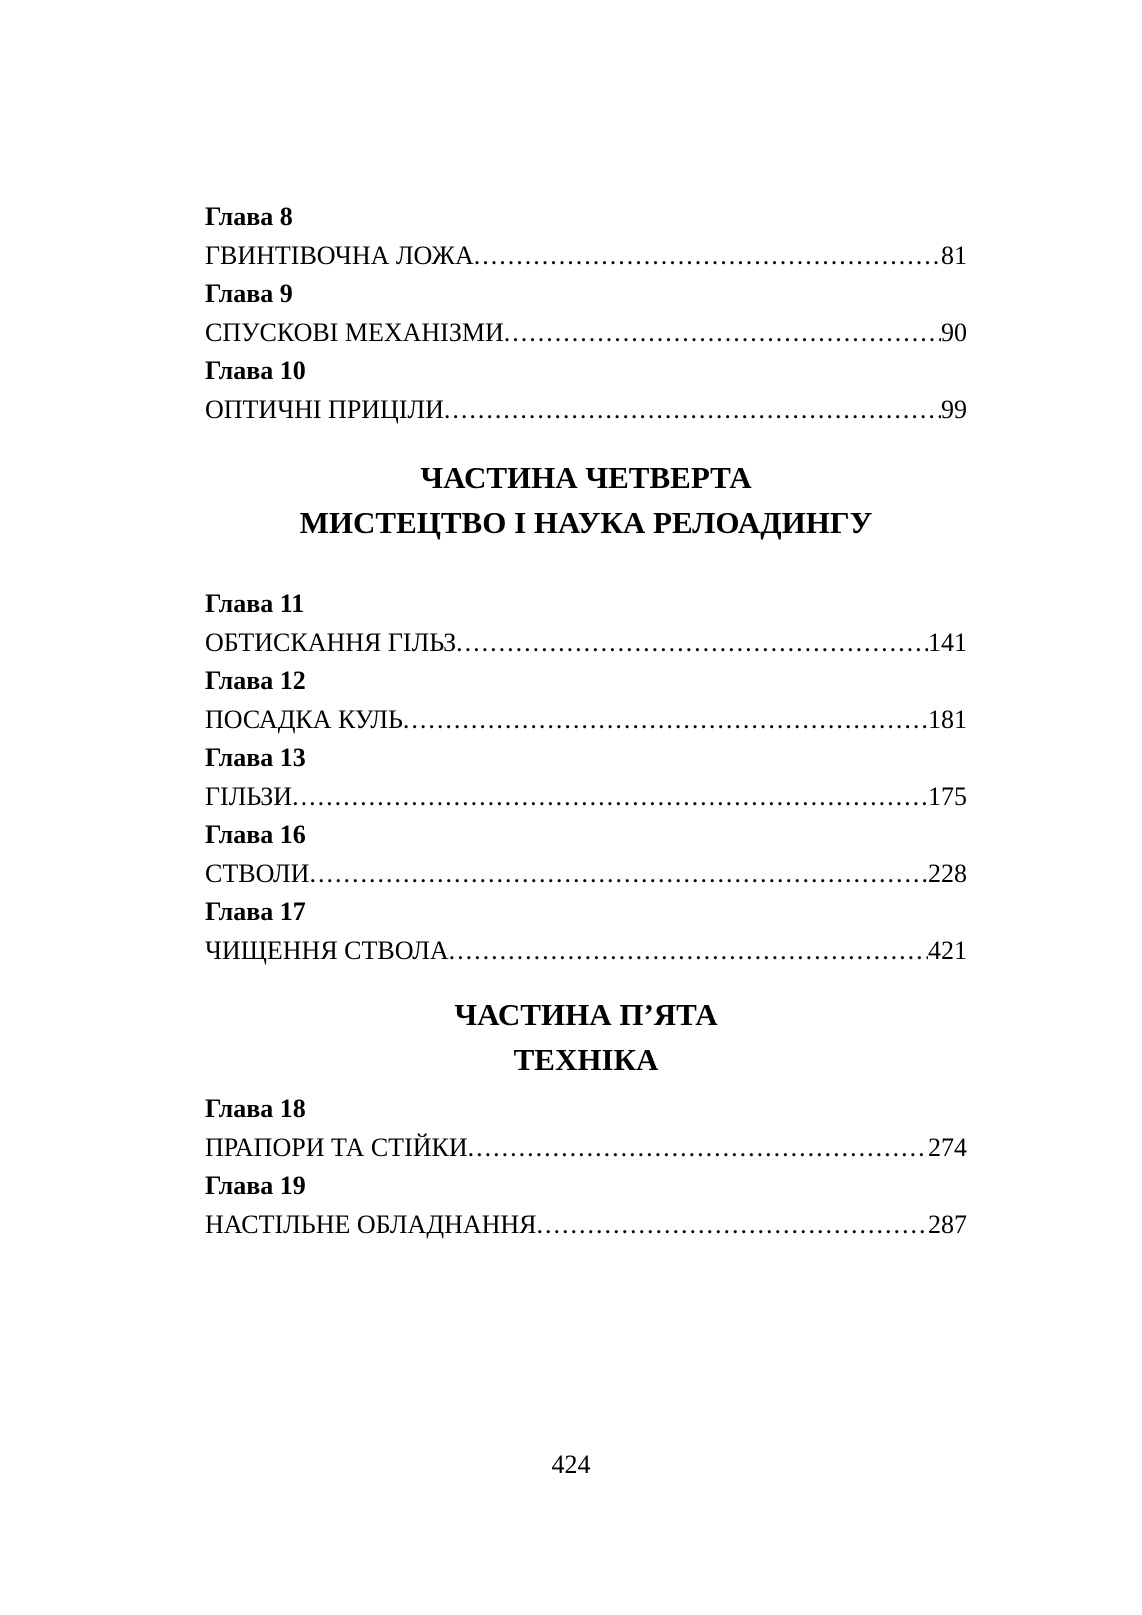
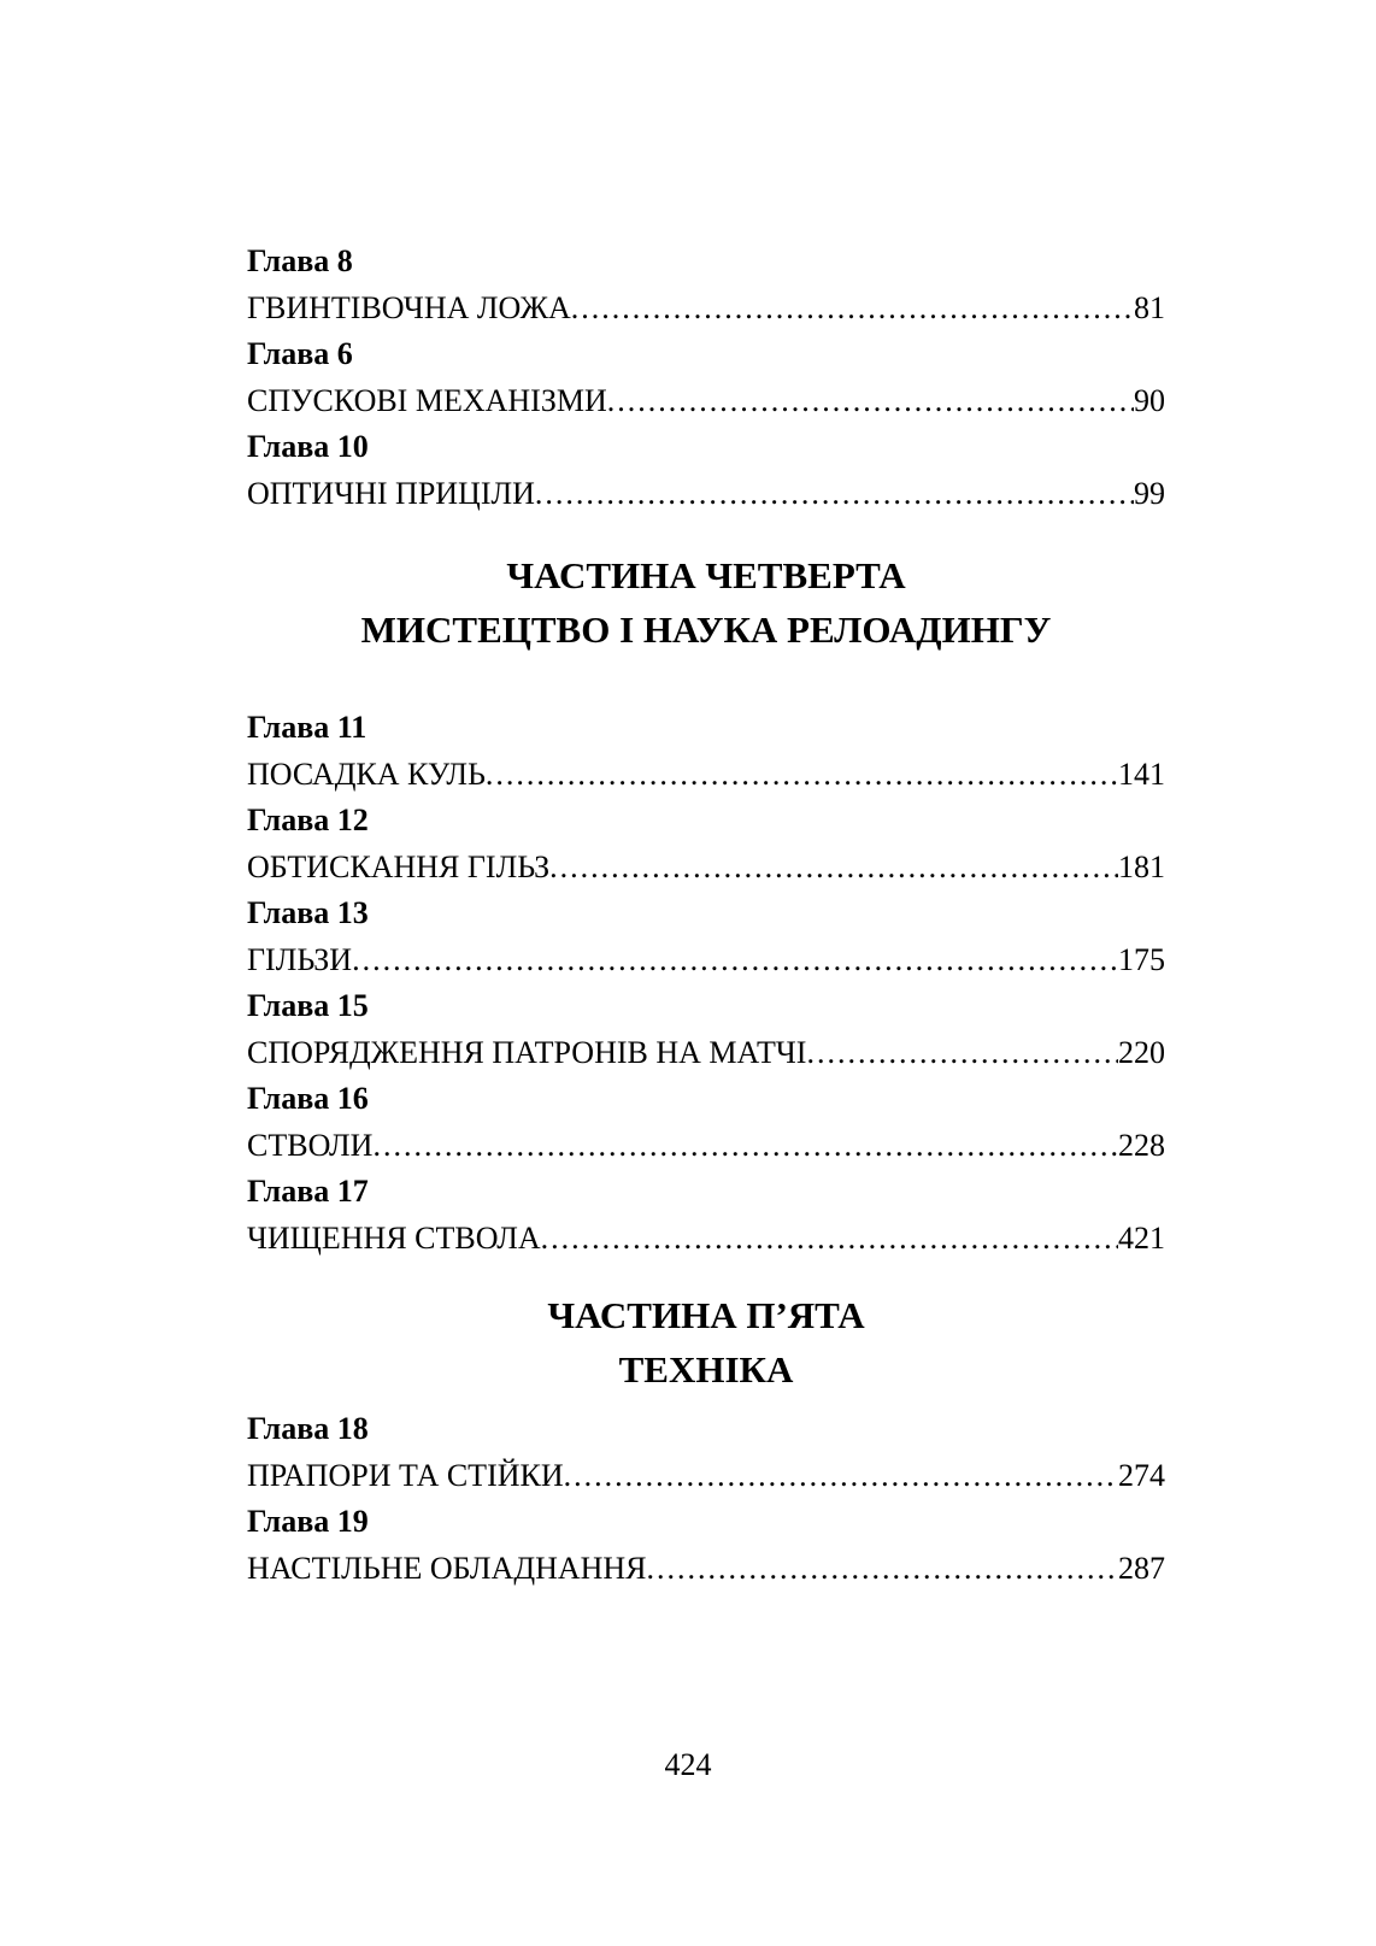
  Глава 8
  ГВИНТІВОЧНА ЛОЖА
  81
- Глава 9
+ Глава 6
  СПУСКОВІ МЕХАНІЗМИ
  90
  Глава 10
  ОПТИЧНІ ПРИЦІЛИ
  99
  ЧАСТИНА ЧЕТВЕРТА
  МИСТЕЦТВО І НАУКА РЕЛОАДИНГУ
  Глава 11
- ОБТИСКАННЯ ГІЛЬЗ
+ ПОСАДКА КУЛЬ
  141
  Глава 12
- ПОСАДКА КУЛЬ
+ ОБТИСКАННЯ ГІЛЬЗ
  181
  Глава 13
  ГІЛЬЗИ
  175
+ Глава 15
+ СПОРЯДЖЕННЯ ПАТРОНІВ НА МАТЧІ
+ 220
  Глава 16
  СТВОЛИ
  228
  Глава 17
  ЧИЩЕННЯ СТВОЛА
  421
  ЧАСТИНА П’ЯТА
  ТЕХНІКА
  Глава 18
  ПРАПОРИ ТА СТІЙКИ
  274
  Глава 19
  НАСТІЛЬНЕ ОБЛАДНАННЯ
  287
  424
